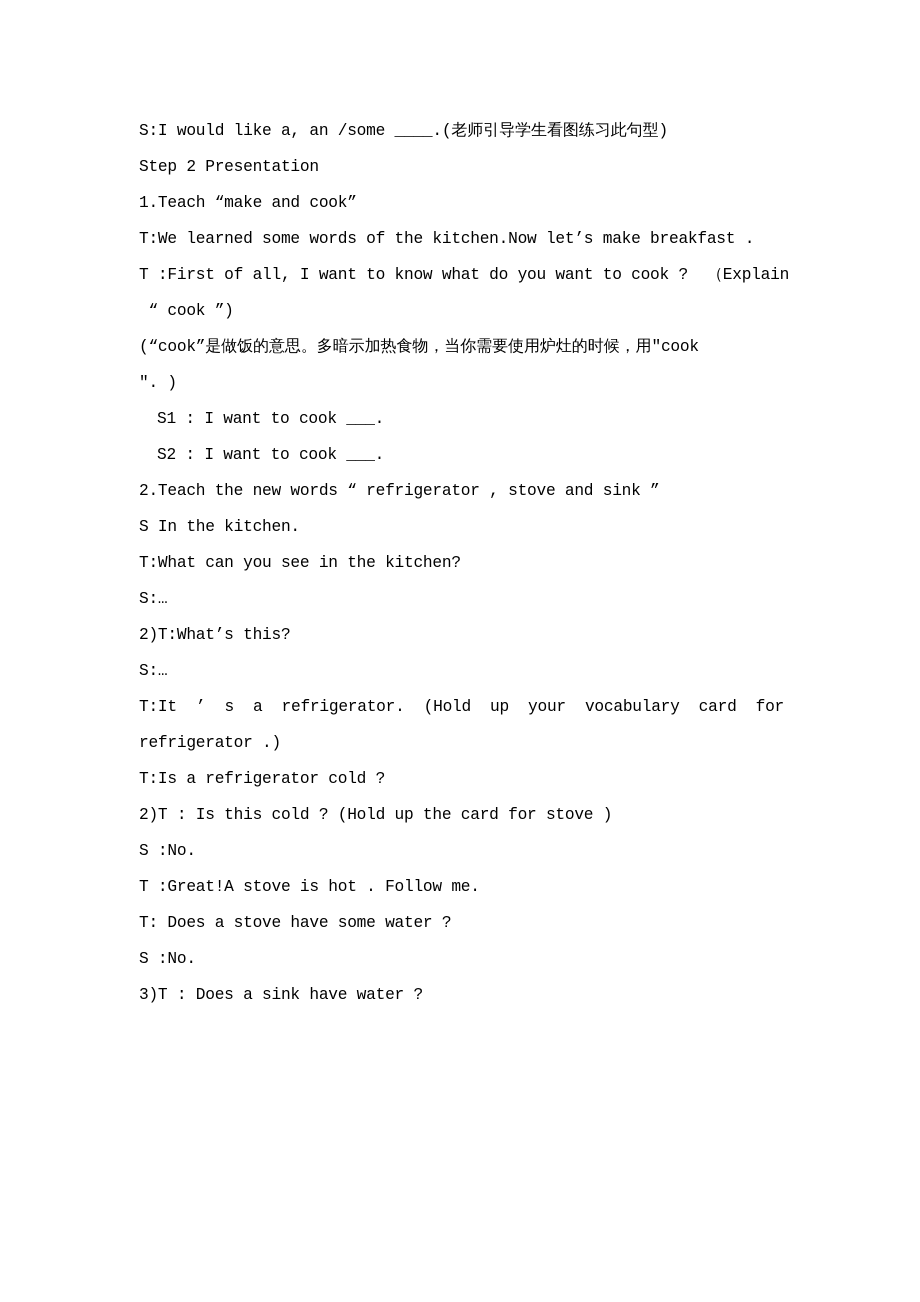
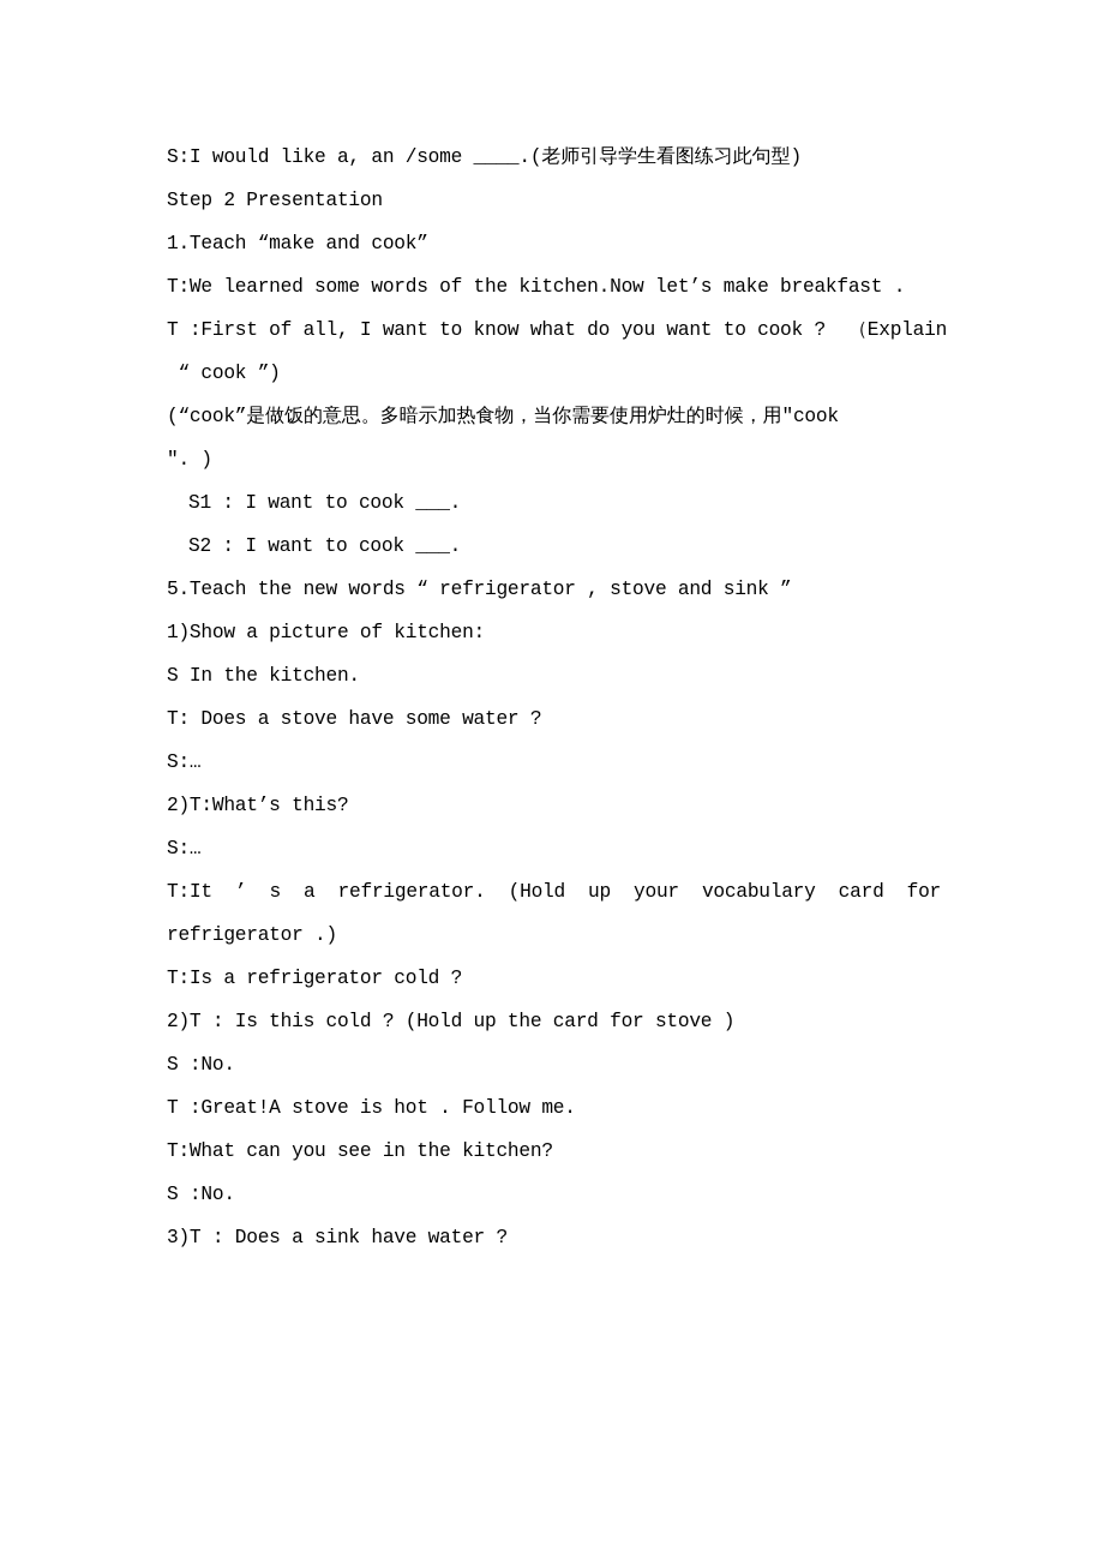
  S:I would like a, an /some ____.(老师引导学生看图练习此句型)
  Step 2 Presentation
  1.Teach “make and cook”
  T:We learned some words of the kitchen.Now let’s make breakfast .
  T :First of all, I want to know what do you want to cook ? （Explain
  “ cook ”)
  (“cook”是做饭的意思。多暗示加热食物，当你需要使用炉灶的时候，用"cook
  ″. )
  S1 : I want to cook ___.
  S2 : I want to cook ___.
- 2.Teach the new words “ refrigerator , stove and sink ”
+ 5.Teach the new words “ refrigerator , stove and sink ”
+ 1)Show a picture of kitchen:
  S In the kitchen.
- T:What can you see in the kitchen?
+ T: Does a stove have some water ?
  S:…
  2)T:What’s this?
  S:…
  T:It ’ s a refrigerator. (Hold up your vocabulary card for
  refrigerator .)
  T:Is a refrigerator cold ?
  2)T : Is this cold ? (Hold up the card for stove )
  S :No.
  T :Great!A stove is hot . Follow me.
- T: Does a stove have some water ?
+ T:What can you see in the kitchen?
  S :No.
  3)T : Does a sink have water ?
